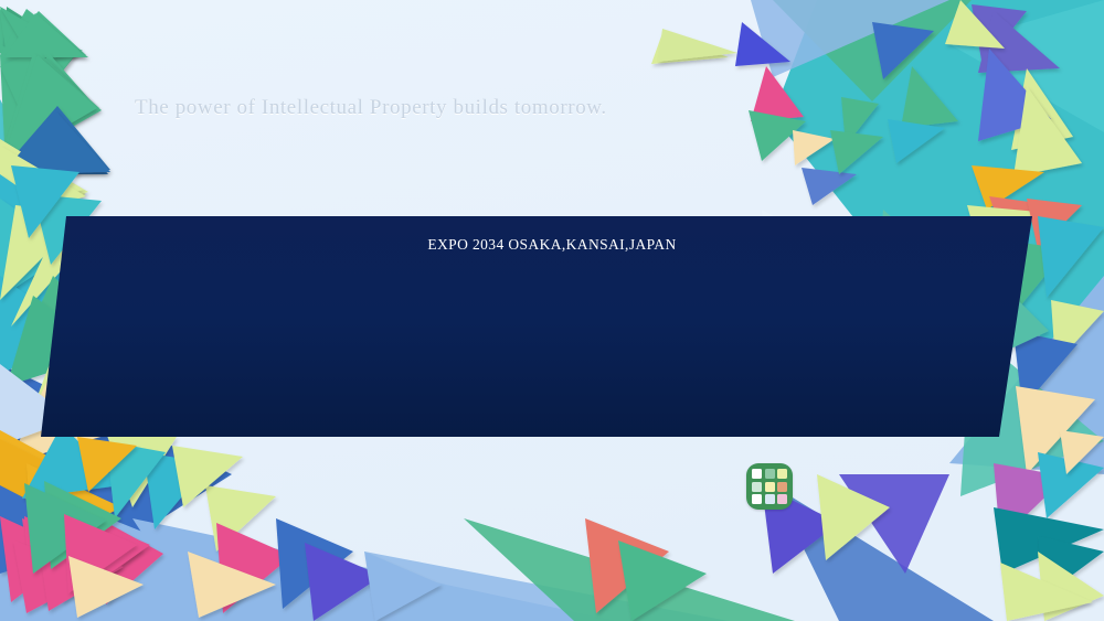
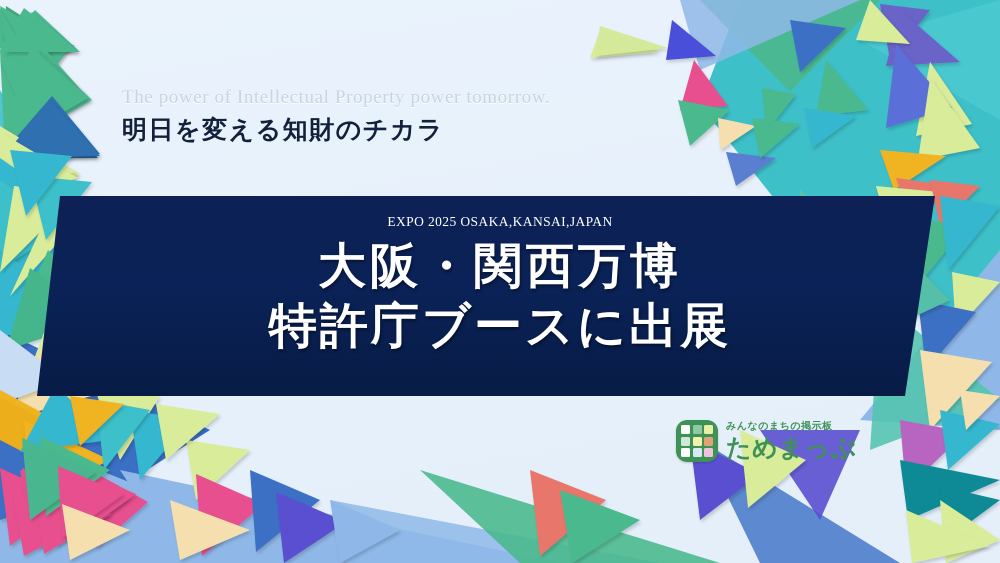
- The power of Intellectual Property builds tomorrow.
+ The power of Intellectual Property power tomorrow.
+ 明日を変える知財のチカラ
- EXPO 2034 OSAKA,KANSAI,JAPAN
+ EXPO 2025 OSAKA,KANSAI,JAPAN
+ 大阪・関西万博
+ 特許庁ブースに出展
+ みんなのまちの掲示板
+ ためまっぷ
